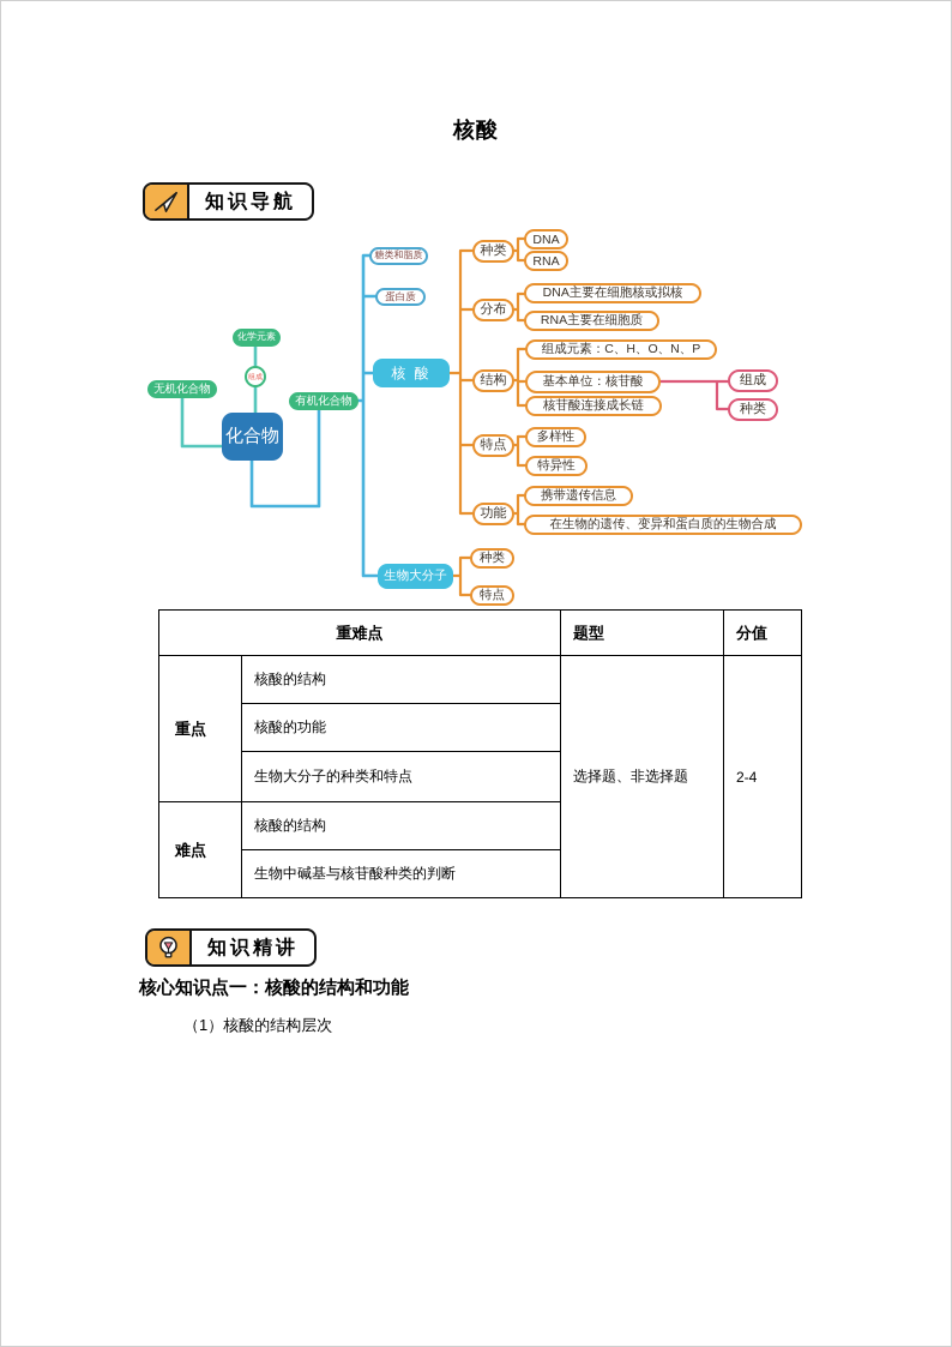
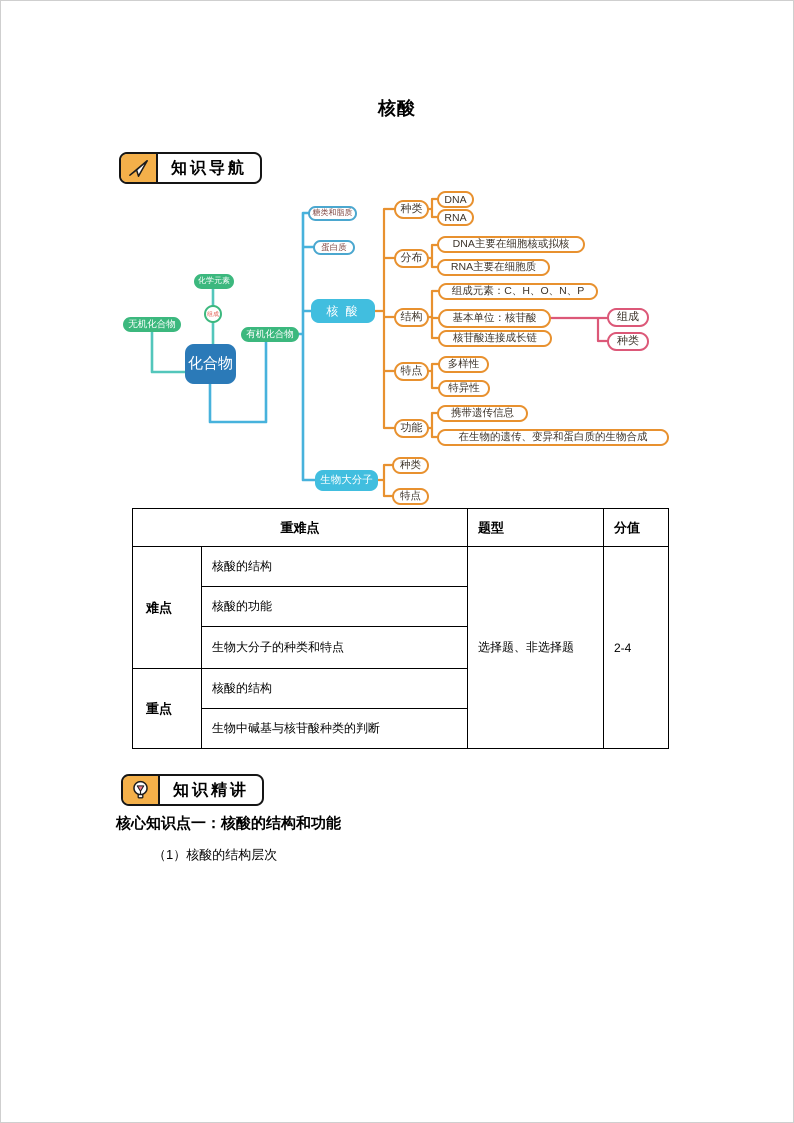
  核酸
  知识导航
  化学元素
  无机化合物
  有机化合物
  化合物
  糖类和脂质
  蛋白质
  核 酸
  生物大分子
  种类
  分布
  结构
  特点
  功能
  DNA
  RNA
  DNA主要在细胞核或拟核
  RNA主要在细胞质
  组成元素：C、H、O、N、P
  基本单位：核苷酸
  核苷酸连接成长链
  多样性
  特异性
  携带遗传信息
  在生物的遗传、变异和蛋白质的生物合成
  种类
  特点
  组成
  种类
  重难点	题型	分值
- 重点	核酸的结构	选择题、非选择题	2-4
+ 难点	核酸的结构	选择题、非选择题	2-4
  核酸的功能
  生物大分子的种类和特点
- 难点	核酸的结构
+ 重点	核酸的结构
  生物中碱基与核苷酸种类的判断
  知识精讲
  核心知识点一：核酸的结构和功能
  （1）核酸的结构层次
